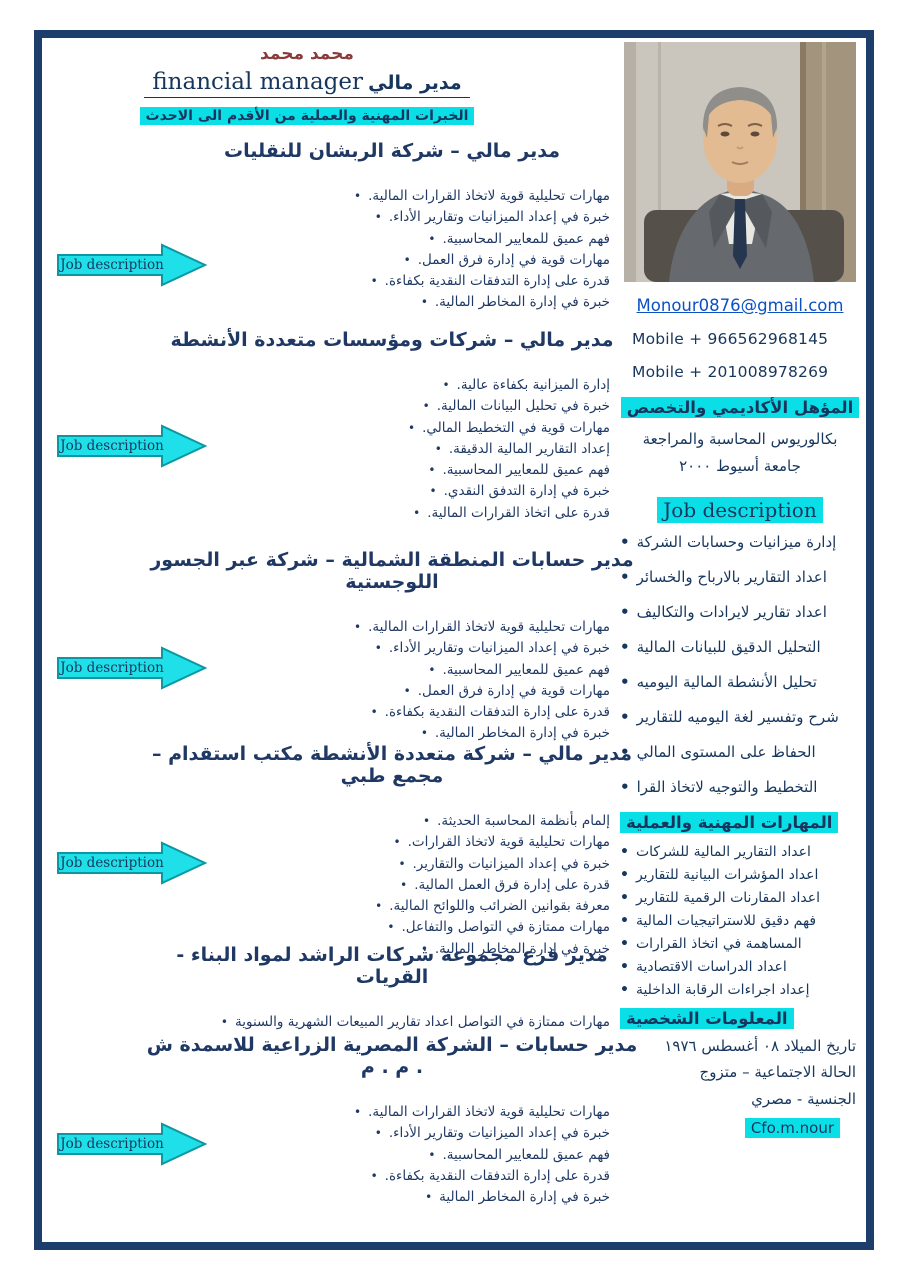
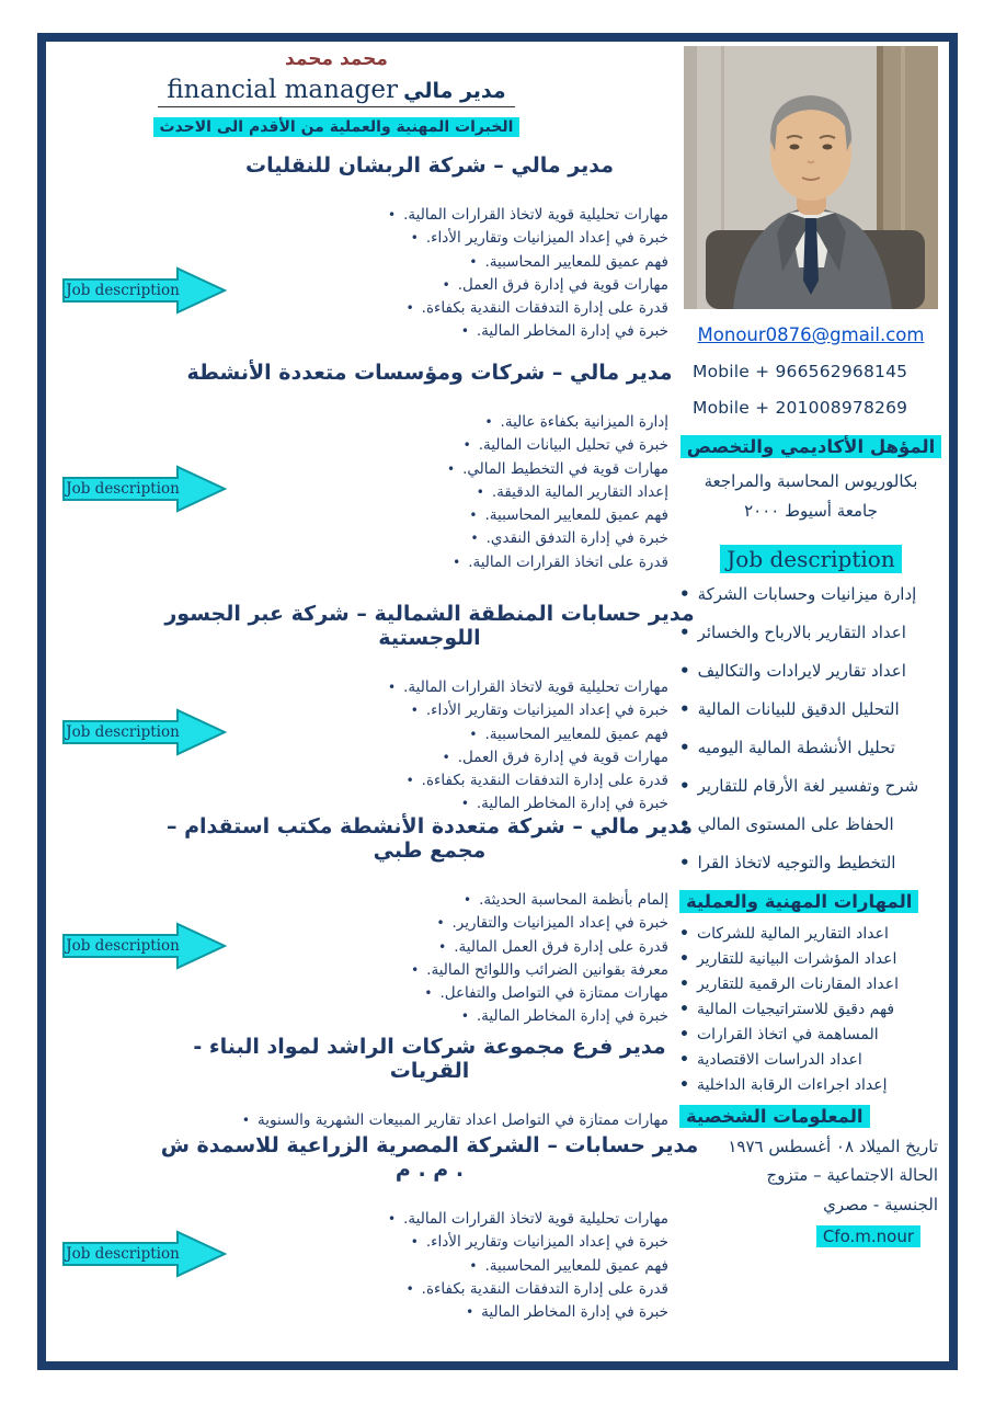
  محمد محمد
  مدير مالي financial manager
  الخبرات المهنية والعملية من الأقدم الى الاحدث
  مدير مالي – شركة الربشان للنقليات
  مهارات تحليلية قوية لاتخاذ القرارات المالية.
  خبرة في إعداد الميزانيات وتقارير الأداء.
  فهم عميق للمعايير المحاسبية.
  مهارات قوية في إدارة فرق العمل.
  قدرة على إدارة التدفقات النقدية بكفاءة.
  خبرة في إدارة المخاطر المالية.
  مدير مالي – شركات ومؤسسات متعددة الأنشطة
  إدارة الميزانية بكفاءة عالية.
  خبرة في تحليل البيانات المالية.
  مهارات قوية في التخطيط المالي.
  إعداد التقارير المالية الدقيقة.
  فهم عميق للمعايير المحاسبية.
  خبرة في إدارة التدفق النقدي.
  قدرة على اتخاذ القرارات المالية.
  مدير حسابات المنطقة الشمالية – شركة عبر الجسور اللوجستية
  مهارات تحليلية قوية لاتخاذ القرارات المالية.
  خبرة في إعداد الميزانيات وتقارير الأداء.
  فهم عميق للمعايير المحاسبية.
  مهارات قوية في إدارة فرق العمل.
  قدرة على إدارة التدفقات النقدية بكفاءة.
  خبرة في إدارة المخاطر المالية.
  مدير مالي – شركة متعددة الأنشطة مكتب استقدام – مجمع طبي
  إلمام بأنظمة المحاسبة الحديثة.
- مهارات تحليلية قوية لاتخاذ القرارات.
  خبرة في إعداد الميزانيات والتقارير.
  قدرة على إدارة فرق العمل المالية.
  معرفة بقوانين الضرائب واللوائح المالية.
  مهارات ممتازة في التواصل والتفاعل.
  خبرة في إدارة المخاطر المالية.
  مدير فرع مجموعة شركات الراشد لمواد البناء - القريات
  مهارات ممتازة في التواصل اعداد تقارير المبيعات الشهرية والسنوية
  مدير حسابات – الشركة المصرية الزراعية للاسمدة ش . م . م
  مهارات تحليلية قوية لاتخاذ القرارات المالية.
  خبرة في إعداد الميزانيات وتقارير الأداء.
  فهم عميق للمعايير المحاسبية.
  قدرة على إدارة التدفقات النقدية بكفاءة.
  خبرة في إدارة المخاطر المالية
  Job description
  Job description
  Job description
  Job description
  Job description
  Monour0876@gmail.com
  Mobile + 966562968145
  Mobile + 201008978269
  المؤهل الأكاديمي والتخصص
  بكالوريوس المحاسبة والمراجعة
  جامعة أسيوط ٢٠٠٠
  Job description
  إدارة ميزانيات وحسابات الشركة
  اعداد التقارير بالارباح والخسائر
  اعداد تقارير لايرادات والتكاليف
  التحليل الدقيق للبيانات المالية
  تحليل الأنشطة المالية اليوميه
- شرح وتفسير لغة اليوميه للتقارير
+ شرح وتفسير لغة الأرقام للتقارير
  الحفاظ على المستوى المالي
  التخطيط والتوجيه لاتخاذ القرا
  المهارات المهنية والعملية
  اعداد التقارير المالية للشركات
  اعداد المؤشرات البيانية للتقارير
  اعداد المقارنات الرقمية للتقارير
  فهم دقيق للاستراتيجيات المالية
  المساهمة في اتخاذ القرارات
  اعداد الدراسات الاقتصادية
  إعداد اجراءات الرقابة الداخلية
  المعلومات الشخصية
  تاريخ الميلاد ٠٨ أغسطس ١٩٧٦
  الحالة الاجتماعية – متزوج
  الجنسية - مصري
  Cfo.m.nour
